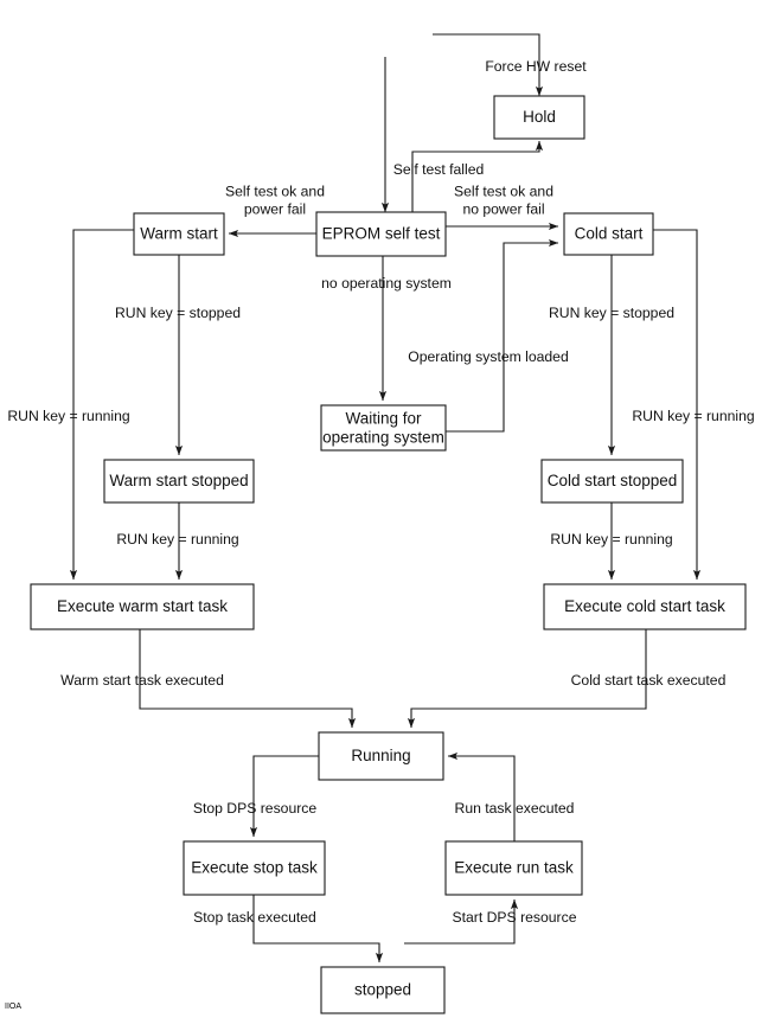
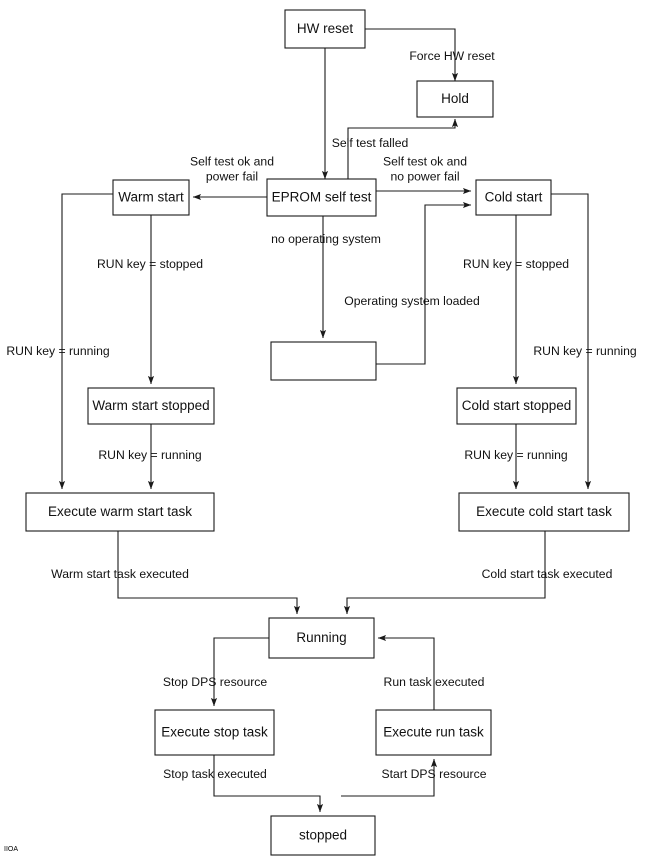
  Force HW reset
  Self test falled
  Self test ok and power fail
  Self test ok and no power fail
  no operating system
  Operating system loaded
  RUN key = stopped
  RUN key = running
  RUN key = running
  RUN key = stopped
  RUN key = running
  RUN key = running
  Warm start task executed
  Cold start task executed
  Stop DPS resource
  Stop task executed
  Start DPS resource
  Run task executed
+ HW reset
  Hold
  Warm start
  EPROM self test
  Cold start
- Waiting for operating system
  Warm start stopped
  Cold start stopped
  Execute warm start task
  Execute cold start task
  Running
  Execute stop task
  Execute run task
  stopped
